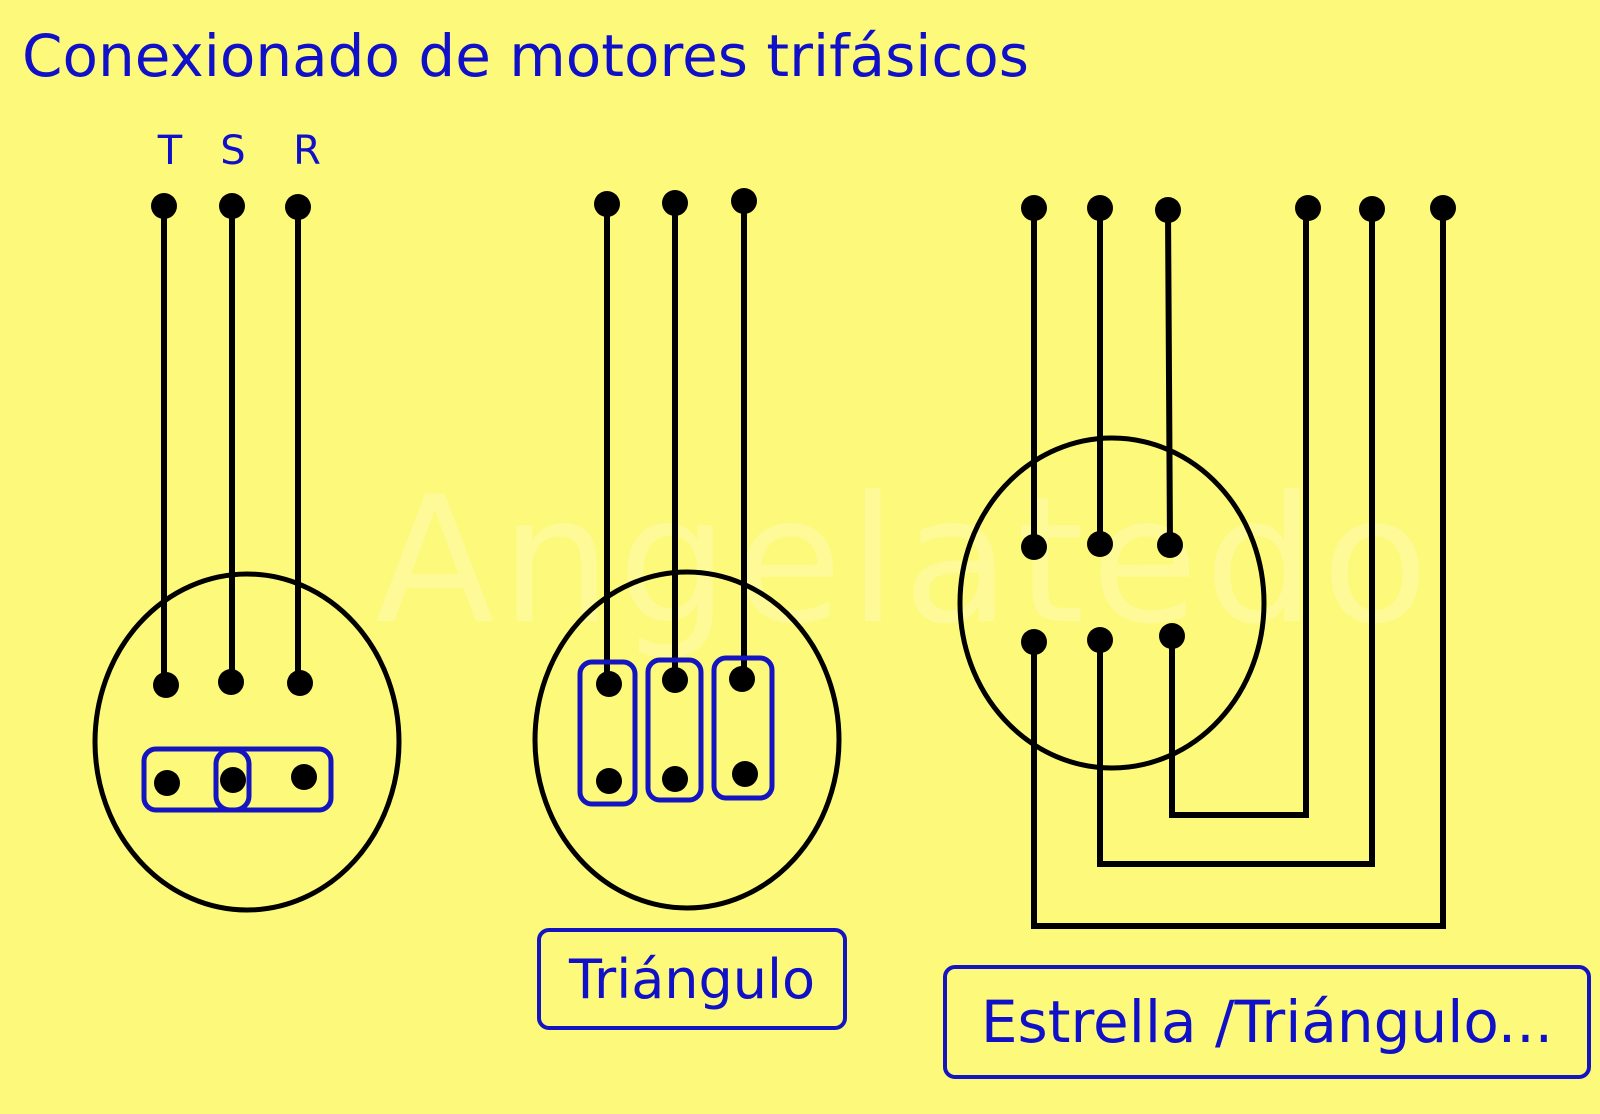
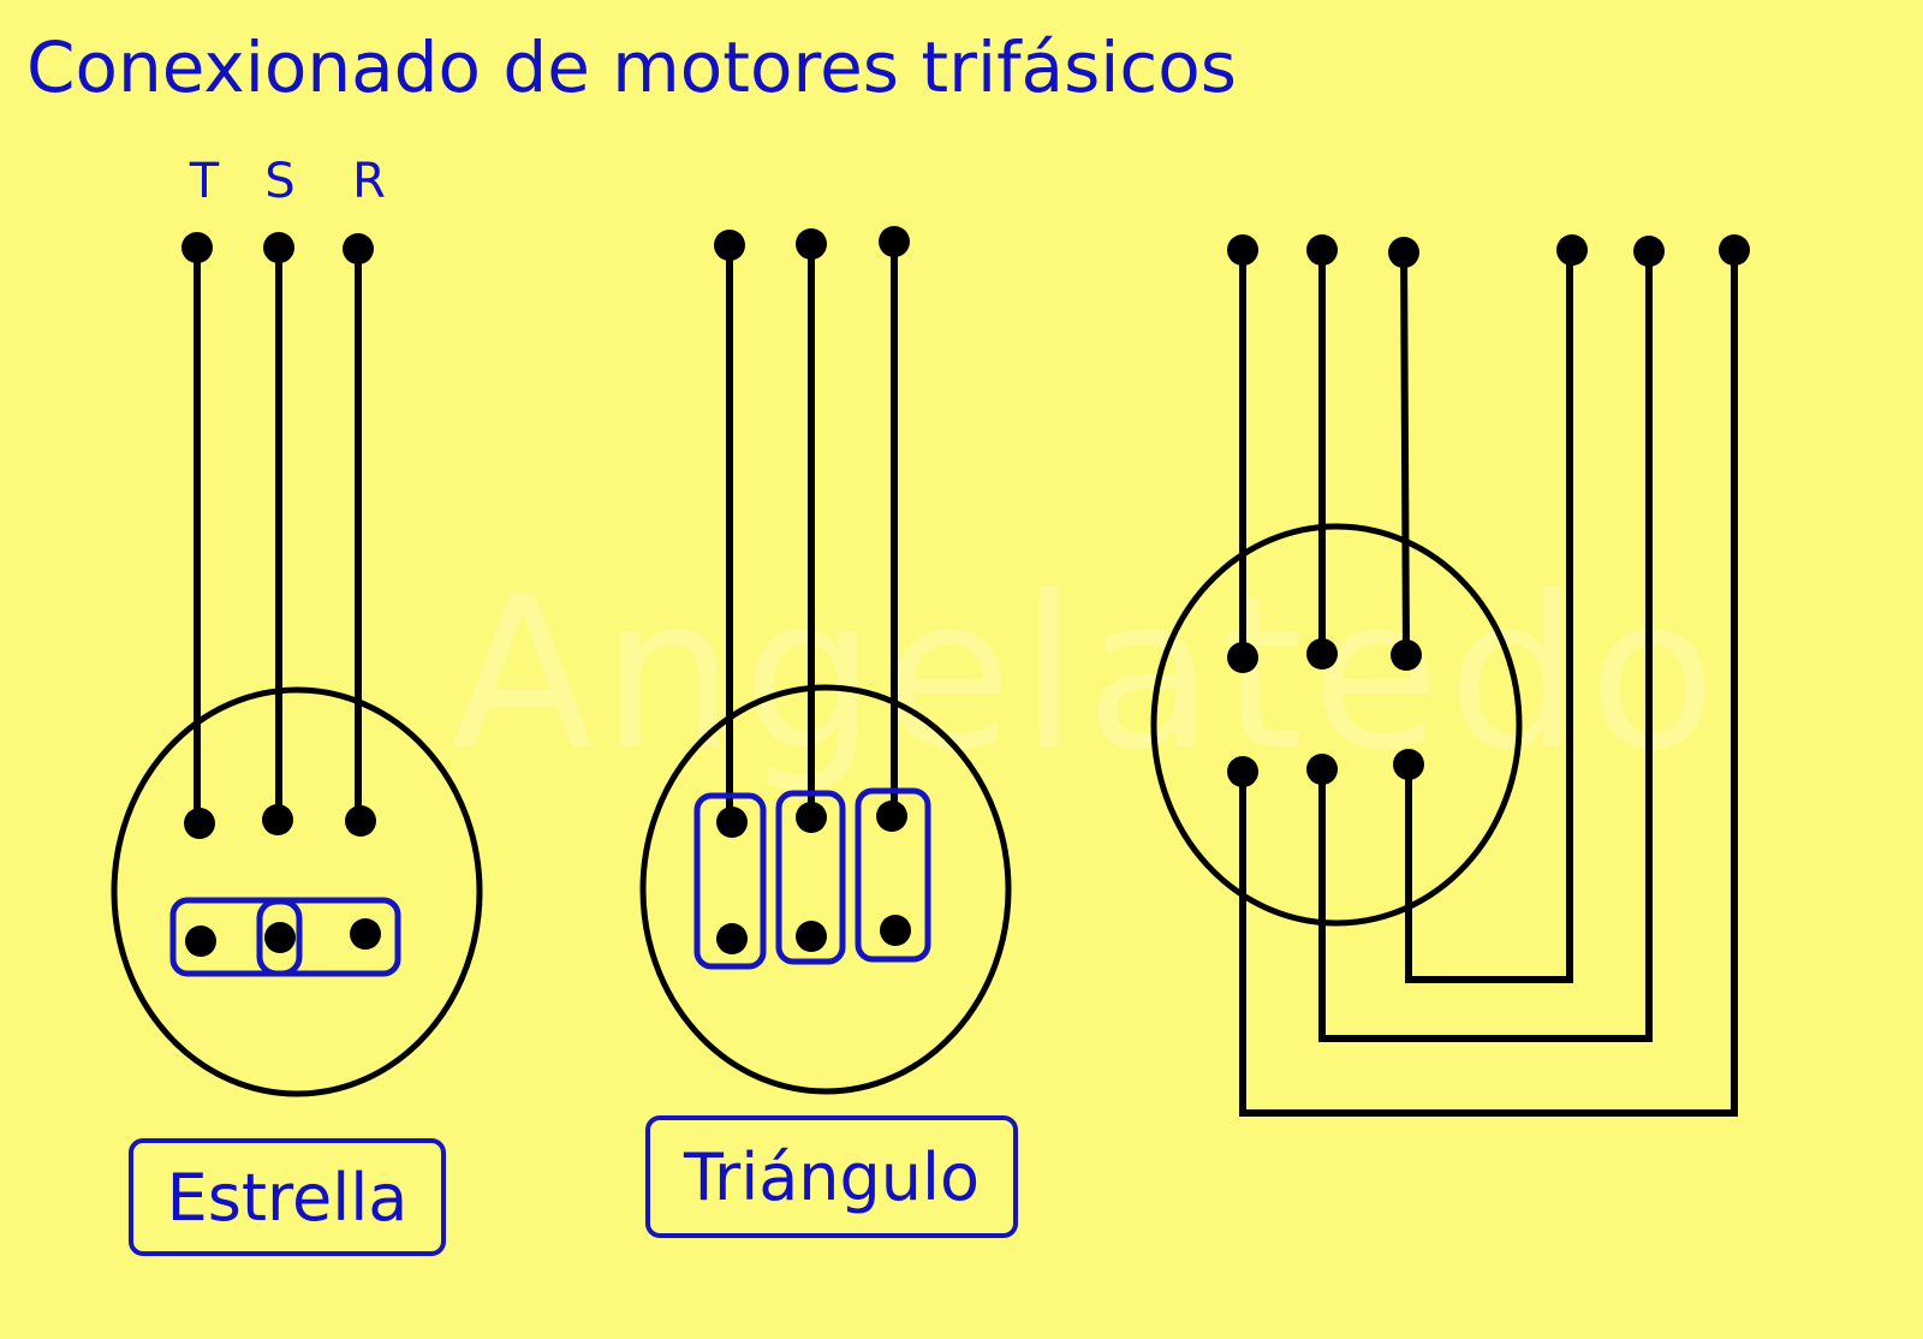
  Conexionado de motores trifásicos
  Anelatedo
  T
  S
  R
+ Estrella
  Triángulo
- Estrella /Triángulo...
